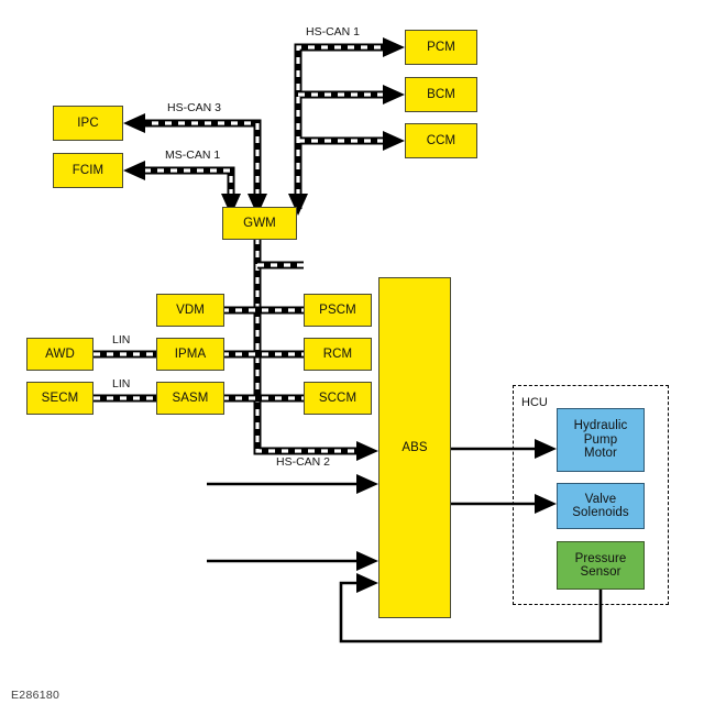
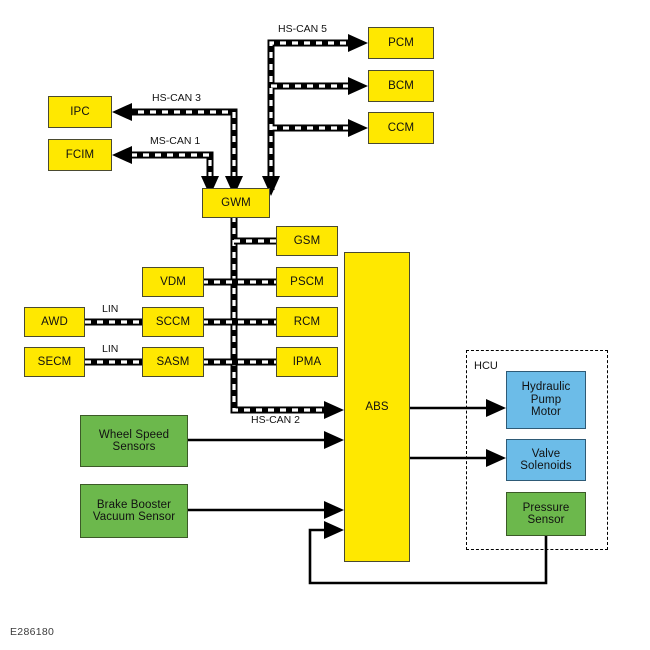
  HCU
- HS-CAN 1
+ HS-CAN 5
  HS-CAN 3
  MS-CAN 1
  HS-CAN 2
  LIN
  LIN
  IPC
  FCIM
  PCM
  BCM
  CCM
  GWM
+ GSM
  PSCM
  RCM
- SCCM
+ IPMA
  VDM
- IPMA
+ SCCM
  SASM
  AWD
  SECM
  ABS
+ Wheel Speed
+ Sensors
+ Brake Booster
+ Vacuum Sensor
  Hydraulic
  Pump
  Motor
  Valve
  Solenoids
  Pressure
  Sensor
  E286180
